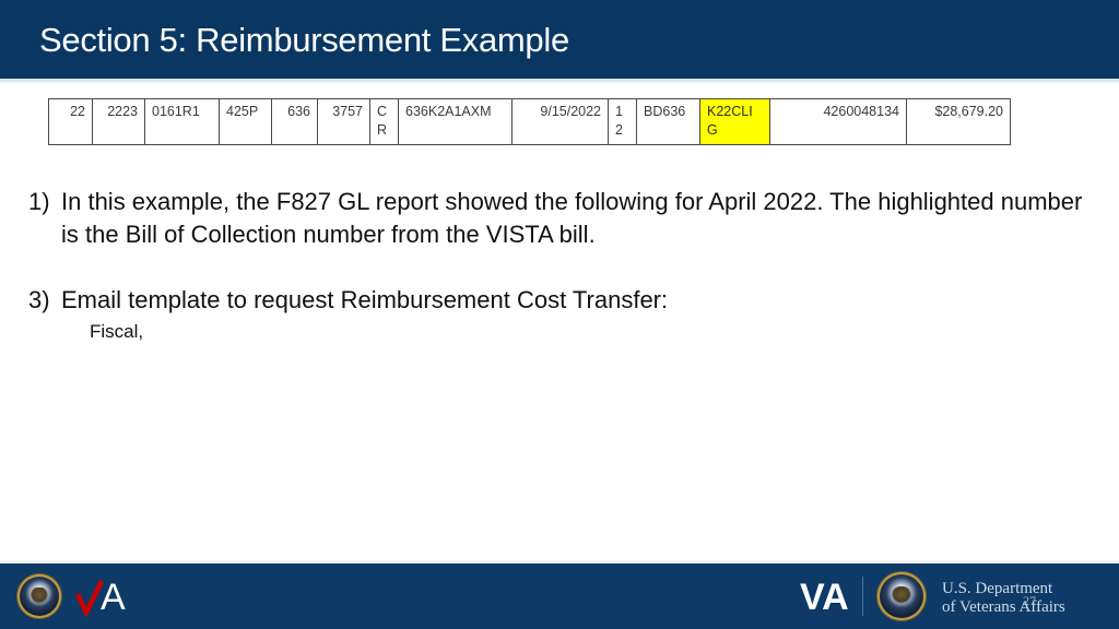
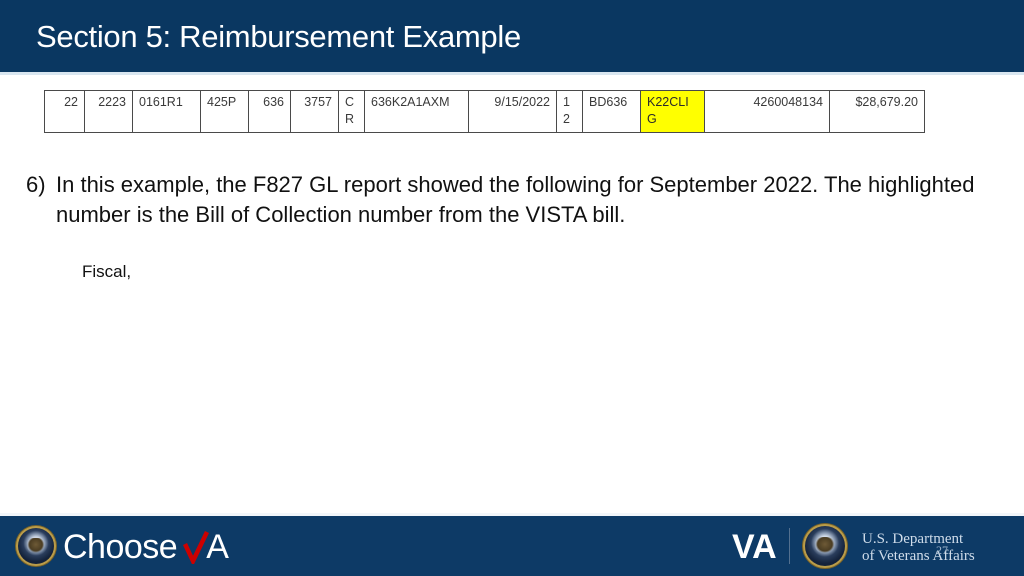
  Section 5: Reimbursement Example
  22	2223	0161R1	425P	636	3757	CR	636K2A1AXM	9/15/2022	12	BD636	K22CLIG	4260048134	$28,679.20
- 1)
+ 6)
- In this example, the F827 GL report showed the following for April 2022. The highlighted number is the Bill of Collection number from the VISTA bill.
+ In this example, the F827 GL report showed the following for September 2022. The highlighted number is the Bill of Collection number from the VISTA bill.
- 3)
- Email template to request Reimbursement Cost Transfer:
  Fiscal,
+ Choose
  A
  VA
  U.S. Department
  of Veterans Affairs
  27
